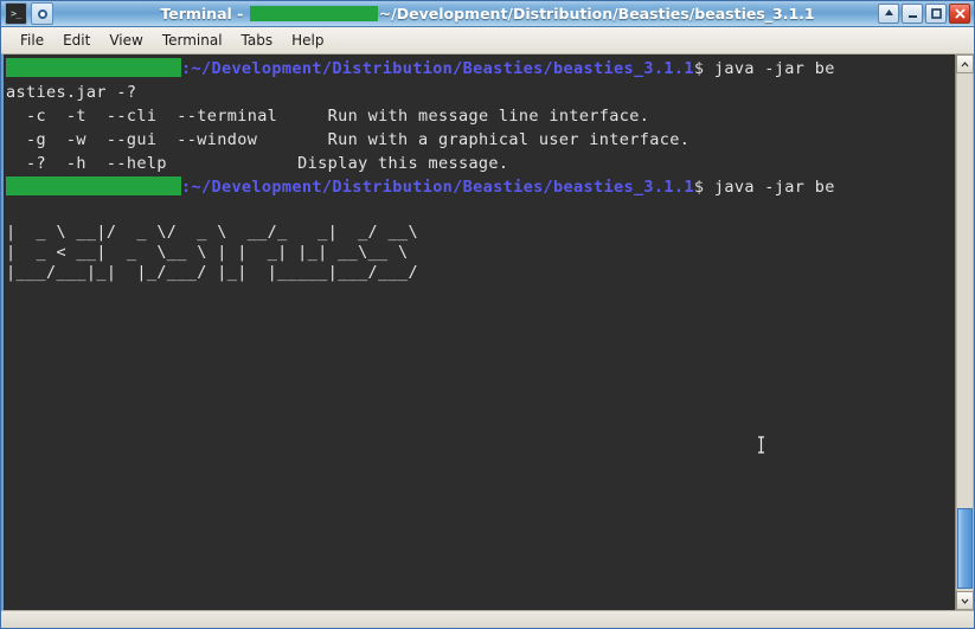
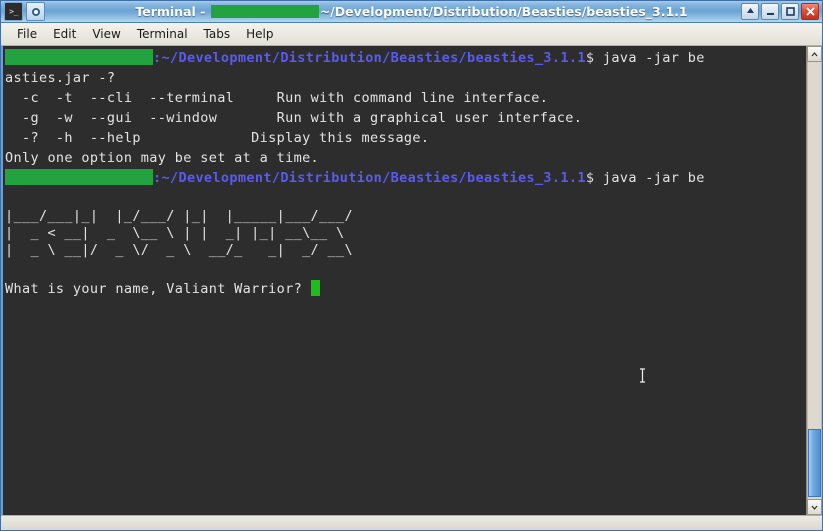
  >_
  Terminal - ~/Development/Distribution/Beasties/beasties_3.1.1
  File
  Edit
  View
  Terminal
  Tabs
  Help
  :~/Development/Distribution/Beasties/beasties_3.1.1$ java -jar be
  asties.jar -?
- -c -t --cli --terminal Run with message line interface.
+ -c -t --cli --terminal Run with command line interface.
  -g -w --gui --window Run with a graphical user interface.
  -? -h --help Display this message.
+ Only one option may be set at a time.
  :~/Development/Distribution/Beasties/beasties_3.1.1$ java -jar be
- | _ \ __|/ _ \/ _ \ __/_ _| _/ __\
+ |___/___|_| |_/___/ |_| |_____|___/___/
  | _ < __| _ \__ \ | | _| |_| __\__ \
- |___/___|_| |_/___/ |_| |_____|___/___/
+ | _ \ __|/ _ \/ _ \ __/_ _| _/ __\
+ What is your name, Valiant Warrior?
